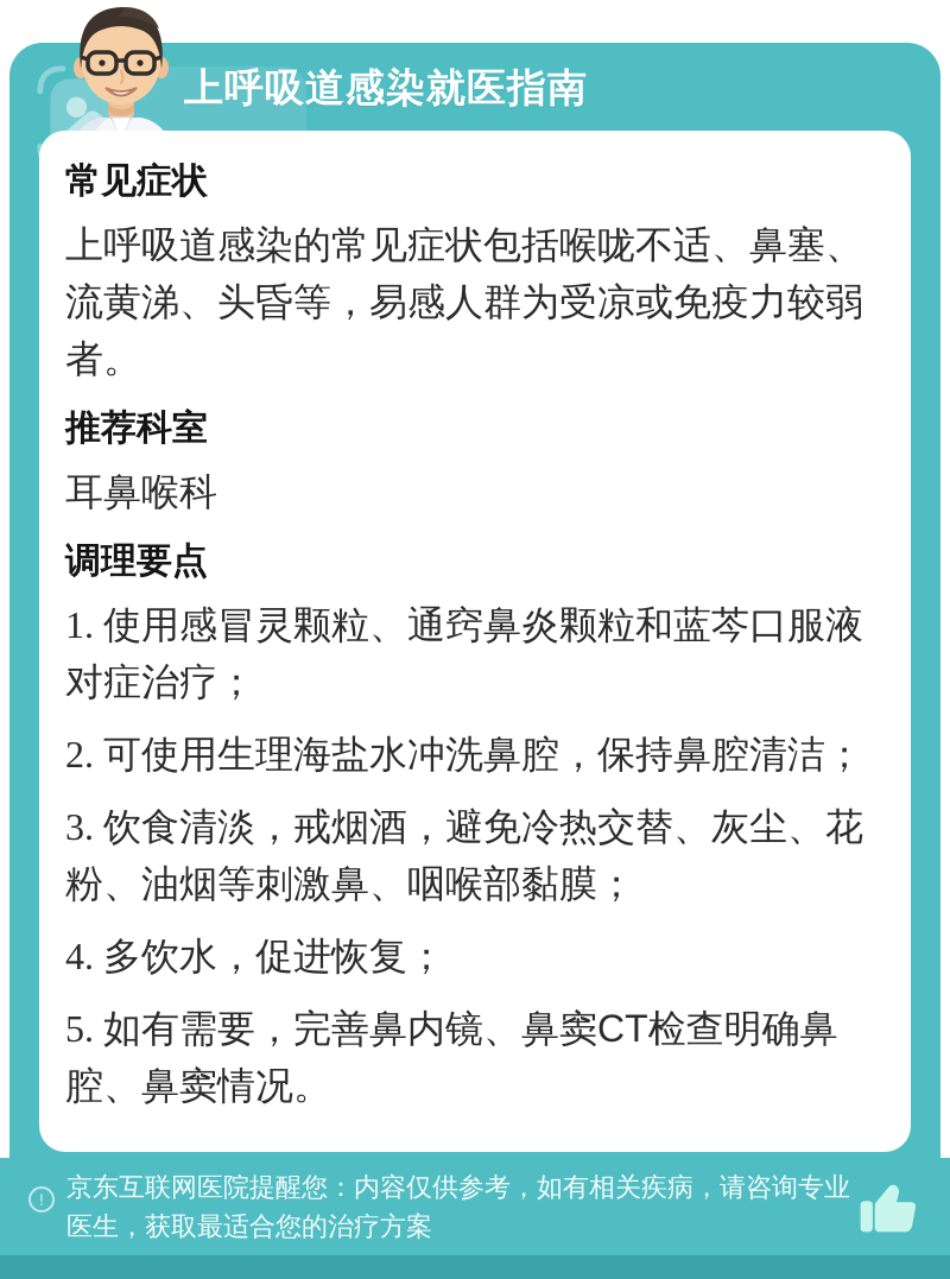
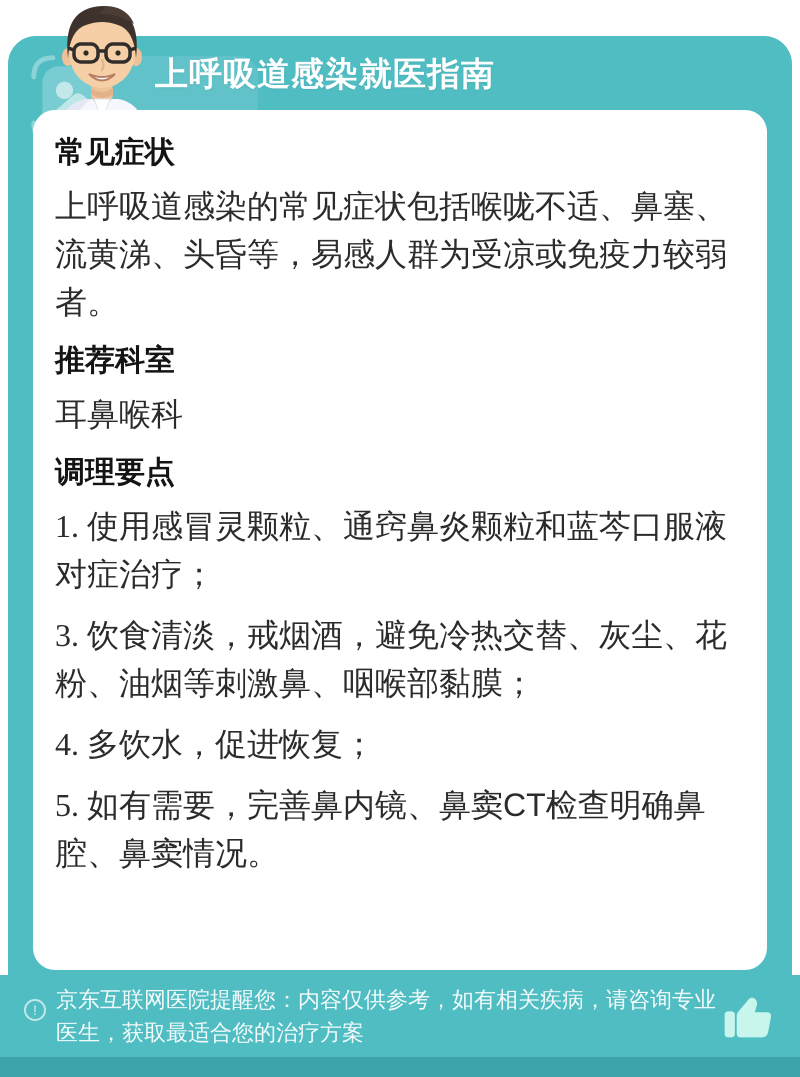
  上呼吸道感染就医指南
  常见症状
  上呼吸道感染的常见症状包括喉咙不适、鼻塞、流黄涕、头昏等，易感人群为受凉或免疫力较弱者。
  推荐科室
  耳鼻喉科
  调理要点
  1. 使用感冒灵颗粒、通窍鼻炎颗粒和蓝芩口服液对症治疗；
- 2. 可使用生理海盐水冲洗鼻腔，保持鼻腔清洁；
  3. 饮食清淡，戒烟酒，避免冷热交替、灰尘、花粉、油烟等刺激鼻、咽喉部黏膜；
  4. 多饮水，促进恢复；
  5. 如有需要，完善鼻内镜、鼻窦CT检查明确鼻腔、鼻窦情况。
  !
  京东互联网医院提醒您：内容仅供参考，如有相关疾病，请咨询专业医生，获取最适合您的治疗方案
